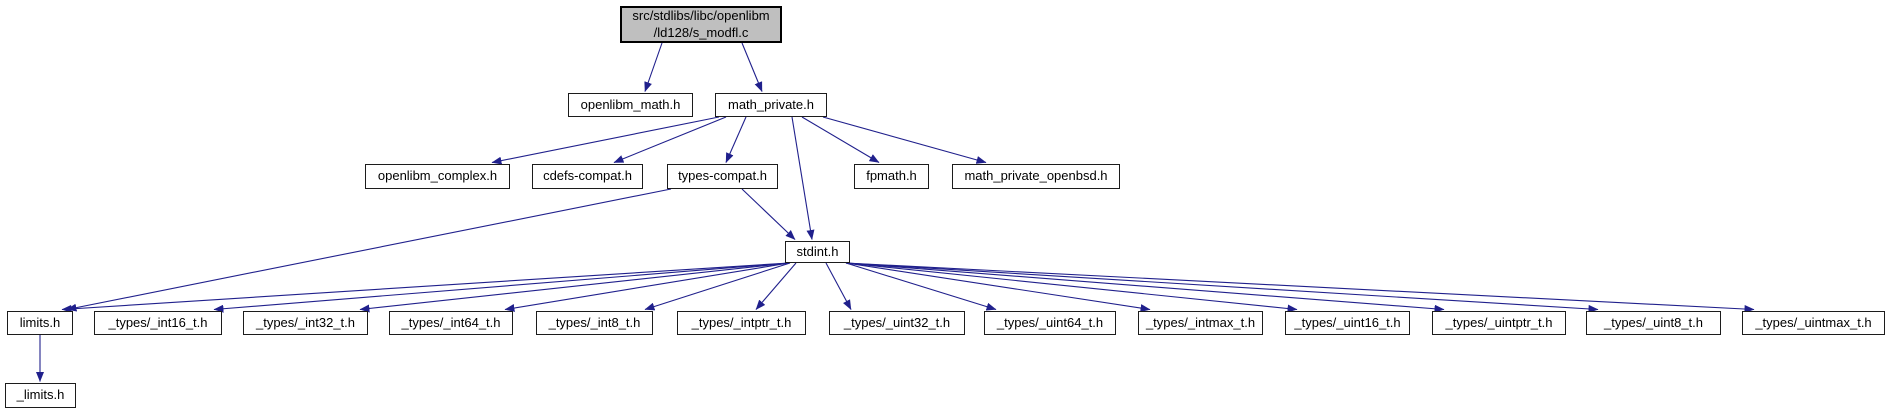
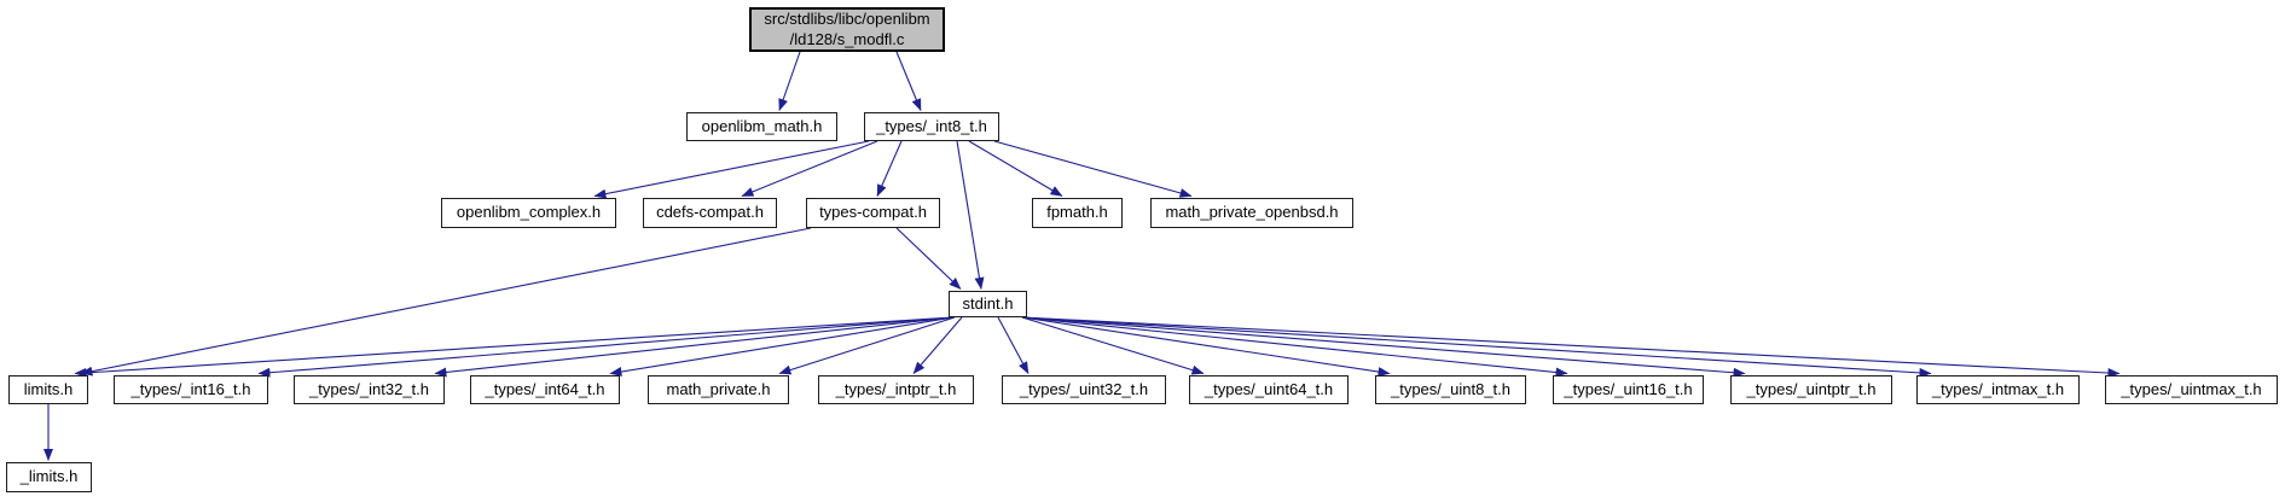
  src/stdlibs/libc/openlibm
  /ld128/s_modfl.c
  openlibm_math.h
- math_private.h
+ _types/_int8_t.h
  openlibm_complex.h
  cdefs-compat.h
  types-compat.h
  fpmath.h
  math_private_openbsd.h
  stdint.h
  limits.h
  _types/_int16_t.h
  _types/_int32_t.h
  _types/_int64_t.h
- _types/_int8_t.h
+ math_private.h
  _types/_intptr_t.h
  _types/_uint32_t.h
  _types/_uint64_t.h
- _types/_intmax_t.h
+ _types/_uint8_t.h
  _types/_uint16_t.h
  _types/_uintptr_t.h
- _types/_uint8_t.h
+ _types/_intmax_t.h
  _types/_uintmax_t.h
  _limits.h
